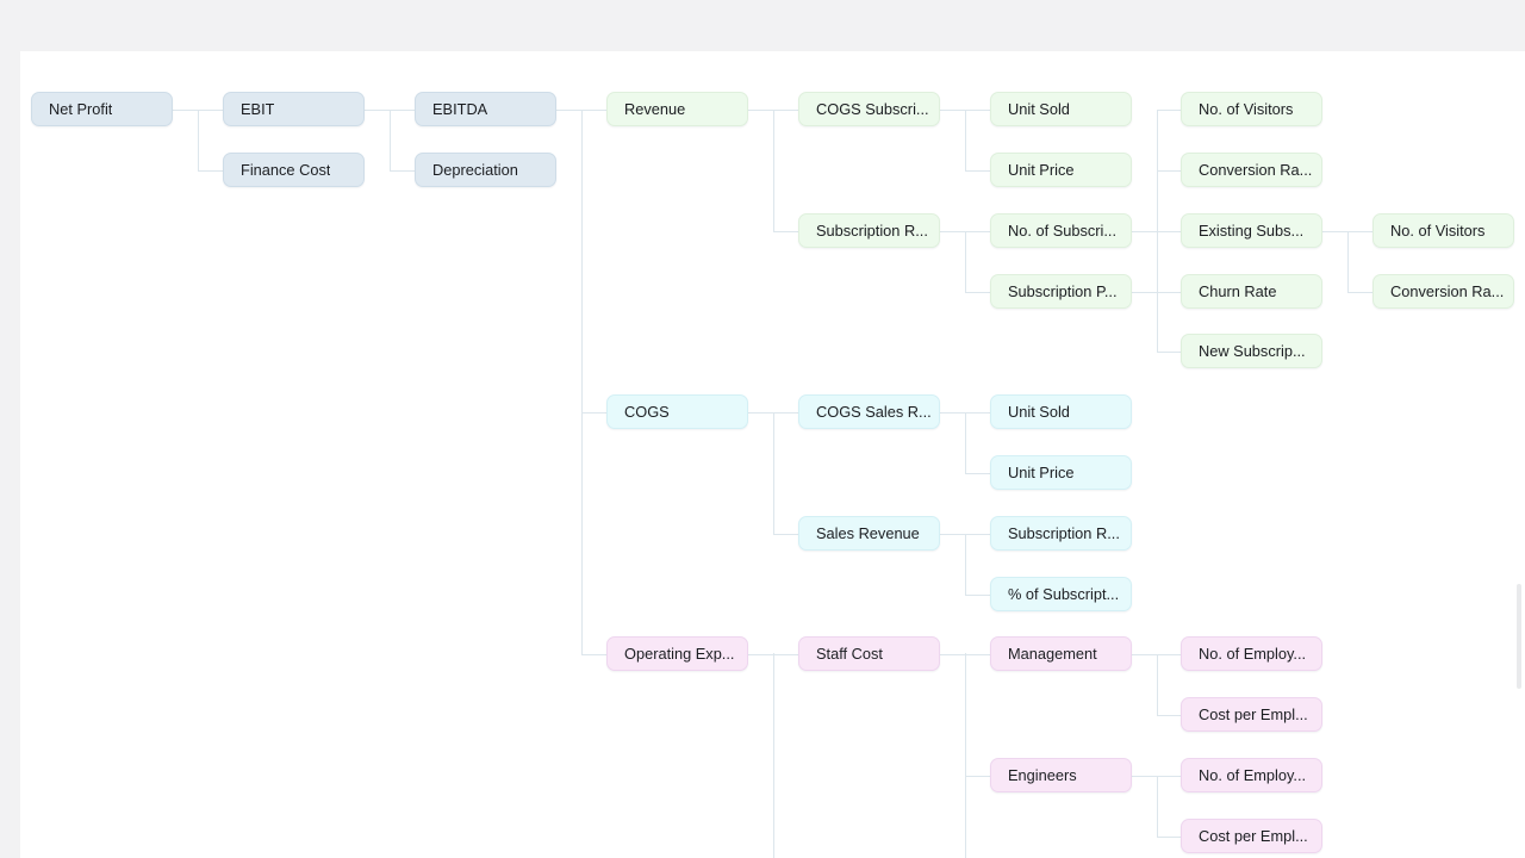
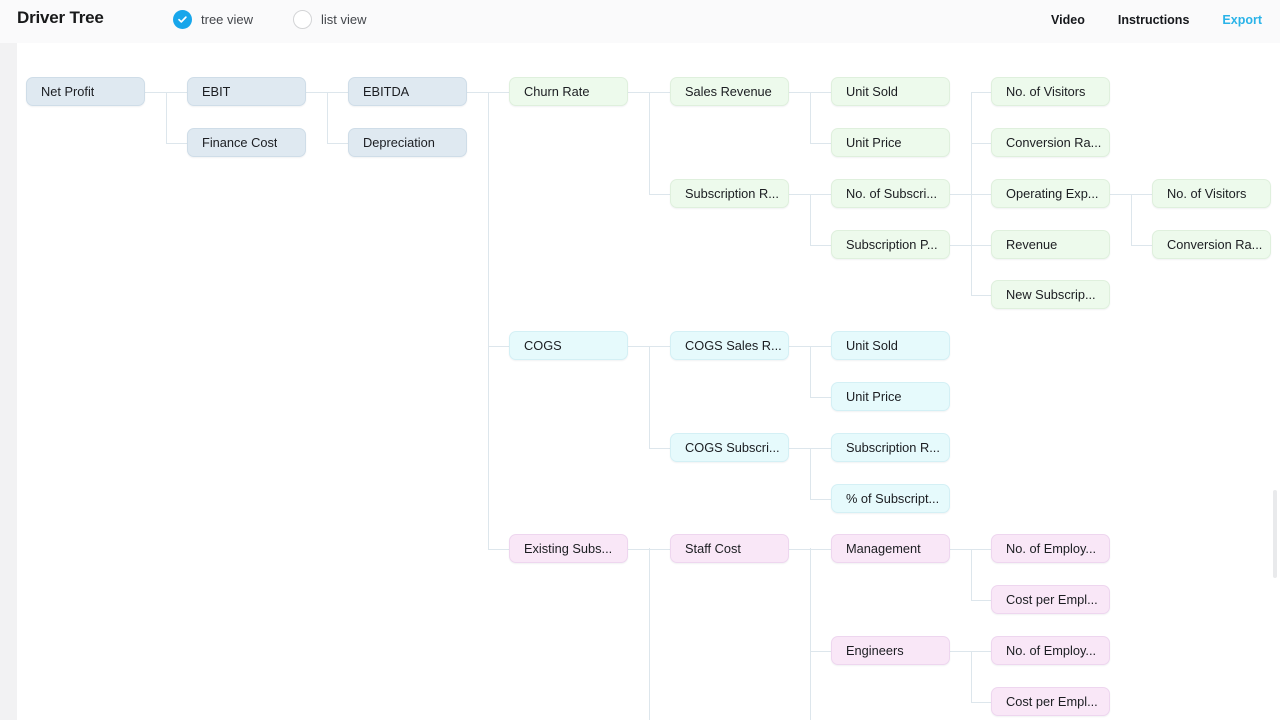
+ Driver Tree
+ tree view
+ list view
+ Video
+ Instructions
+ Export
  Net Profit
  EBIT
  Finance Cost
  EBITDA
  Depreciation
- Revenue
+ Churn Rate
  COGS
- Operating Exp...
+ Existing Subs...
- COGS Subscri...
+ Sales Revenue
  Subscription R...
  COGS Sales R...
- Sales Revenue
+ COGS Subscri...
  Staff Cost
  Unit Sold
  Unit Price
  No. of Subscri...
  Subscription P...
  Unit Sold
  Unit Price
  Subscription R...
  % of Subscript...
  Management
  Engineers
  No. of Visitors
  Conversion Ra...
- Existing Subs...
+ Operating Exp...
- Churn Rate
+ Revenue
  New Subscrip...
  No. of Employ...
  Cost per Empl...
  No. of Employ...
  Cost per Empl...
  No. of Visitors
  Conversion Ra...
